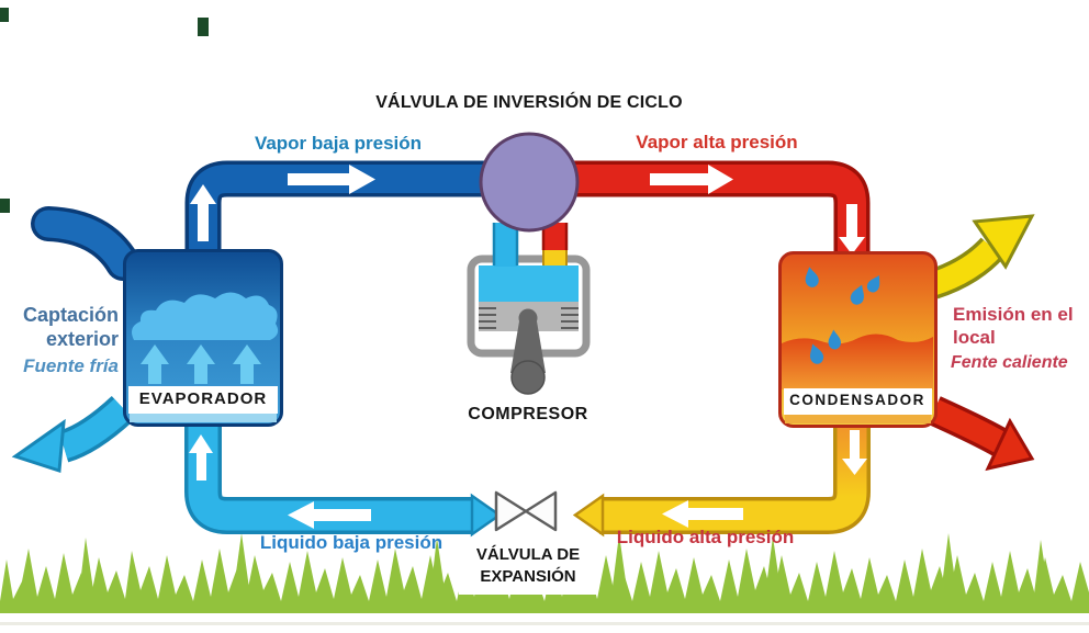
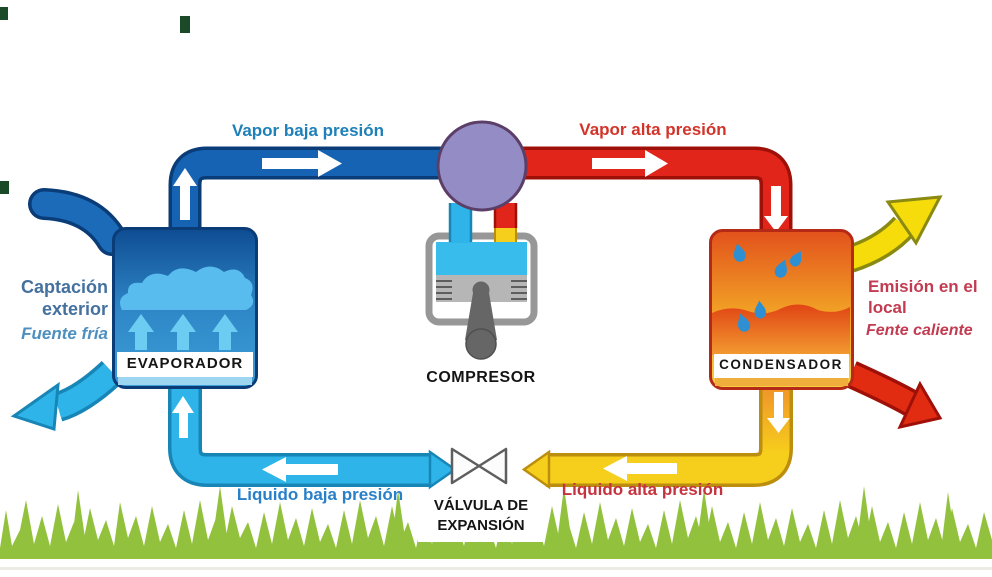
- VÁLVULA DE INVERSIÓN DE CICLO
  Vapor baja presión
  Vapor alta presión
  Captación
  exterior
  Fuente fría
  Emisión en el
  local
  Fente caliente
  EVAPORADOR
  CONDENSADOR
  COMPRESOR
  VÁLVULA DE
  EXPANSIÓN
  Liquido baja presión
  Liquido alta presión
